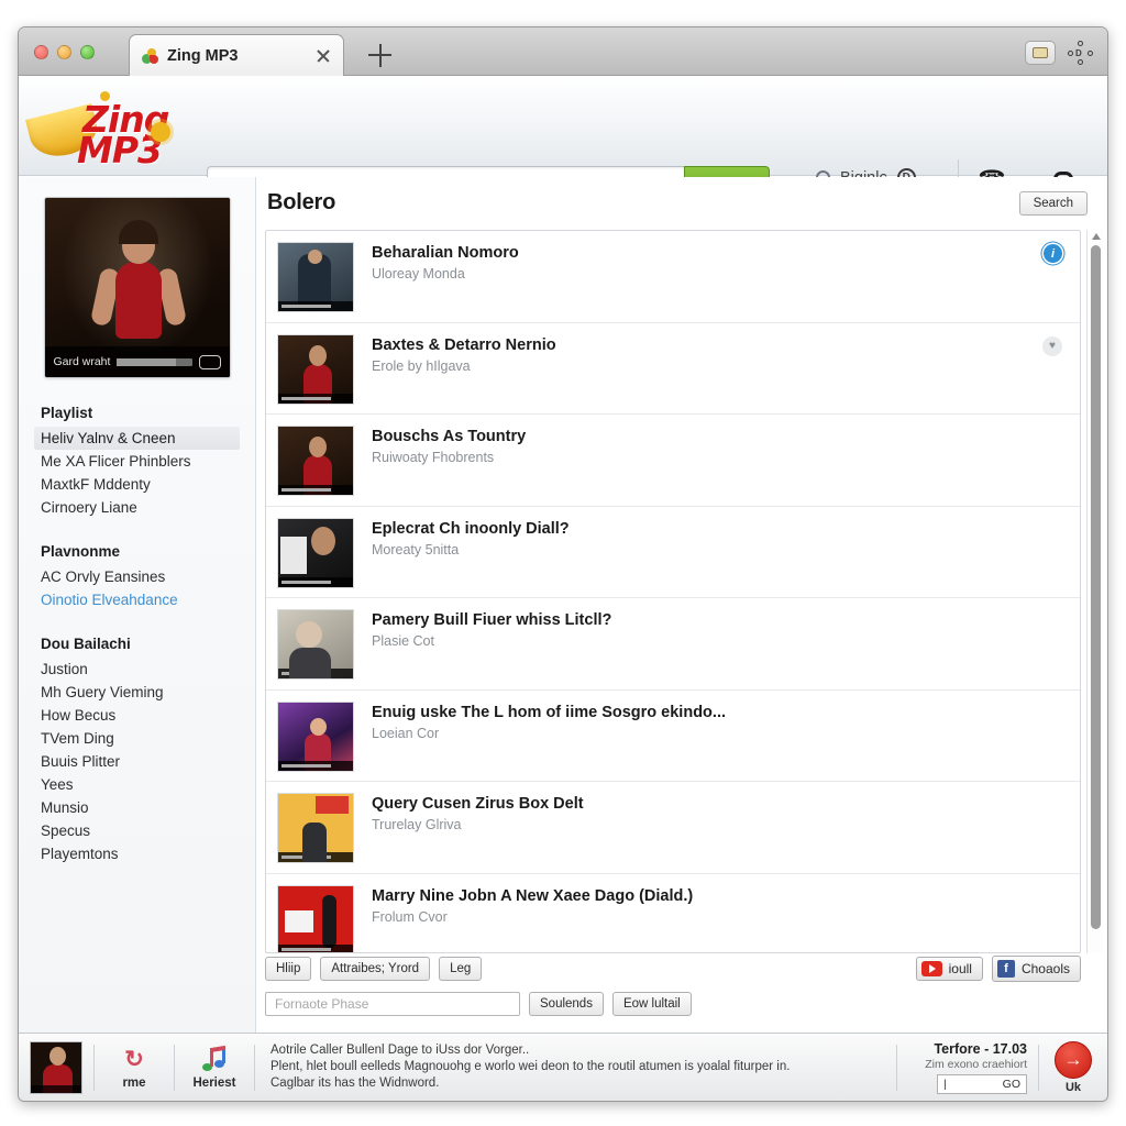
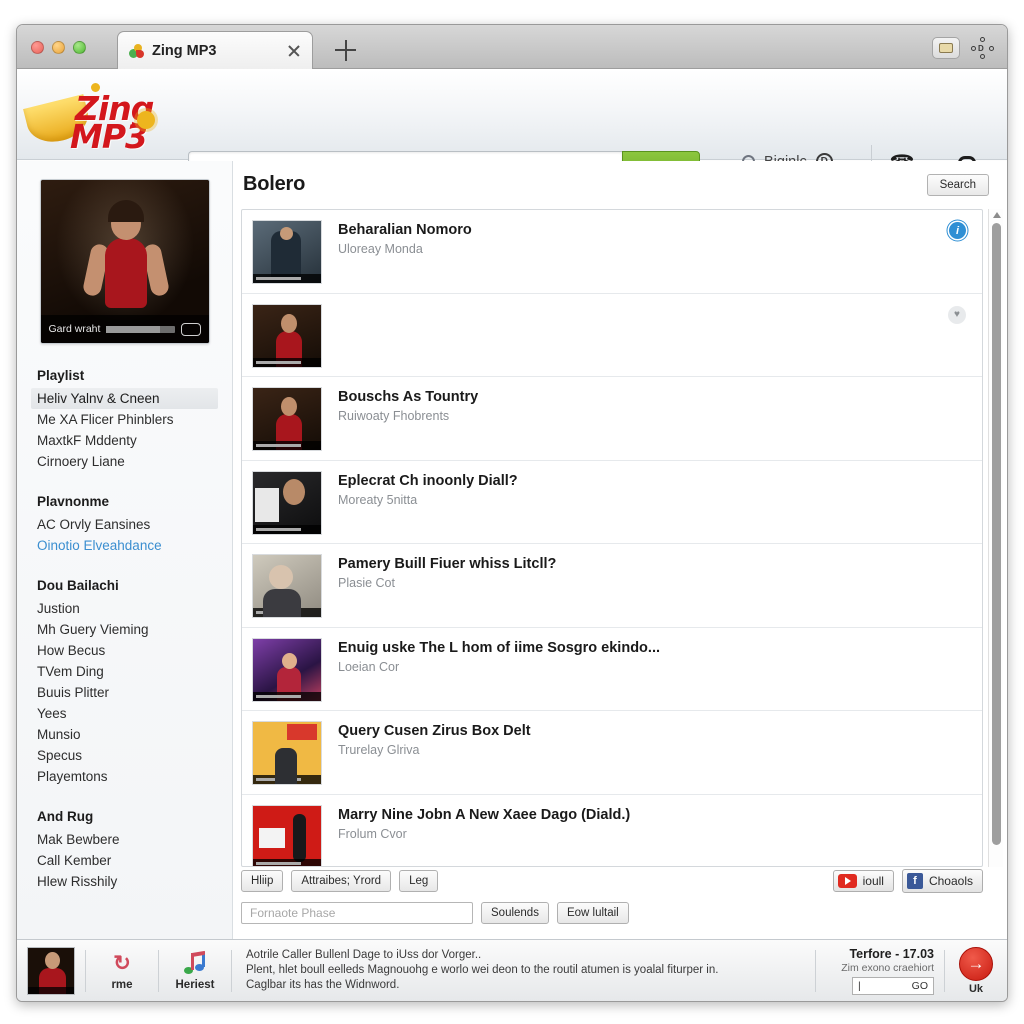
  Zing MP3
  D
  Zing
  MP3
  Gard wraht
  Playlist
  Heliv Yalnv & Cneen
  Me XA Flicer Phinblers
  MaxtkF Mddenty
  Cirnoery Liane
  Plavnonme
  AC Orvly Eansines
  Oinotio Elveahdance
  Dou Bailachi
  Justion
  Mh Guery Vieming
  How Becus
  TVem Ding
  Buuis Plitter
  Yees
  Munsio
  Specus
  Playemtons
+ And Rug
+ Mak Bewbere
+ Call Kember
+ Hlew Risshily
  Bolero
  Search
  Beharalian Nomoro
  Uloreay Monda
  i
- Baxtes & Detarro Nernio
- Erole by hIlgava
  ♥
  Bouschs As Tountry
  Ruiwoaty Fhobrents
  Eplecrat Ch inoonly Diall?
  Moreaty 5nitta
  Pamery Buill Fiuer whiss Litcll?
  Plasie Cot
  Enuig uske The L hom of iime Sosgro ekindo...
  Loeian Cor
  Query Cusen Zirus Box Delt
  Trurelay Glriva
  Marry Nine Jobn A New Xaee Dago (Diald.)
  Frolum Cvor
  Hliip
  Attraibes; Yrord
  Leg
  ioull
  f
  Choaols
  Fornaote Phase
  Soulends
  Eow lultail
  ↻
  rme
  Heriest
  Aotrile Caller Bullenl Dage to iUss dor Vorger..
  Plent, hlet boull eelleds Magnouohg e worlo wei deon to the routil atumen is yoalal fiturper in.
  Caglbar its has the Widnword.
  Terfore - 17.03
  Zim exono craehiort
  |
  GO
  →
  Uk
